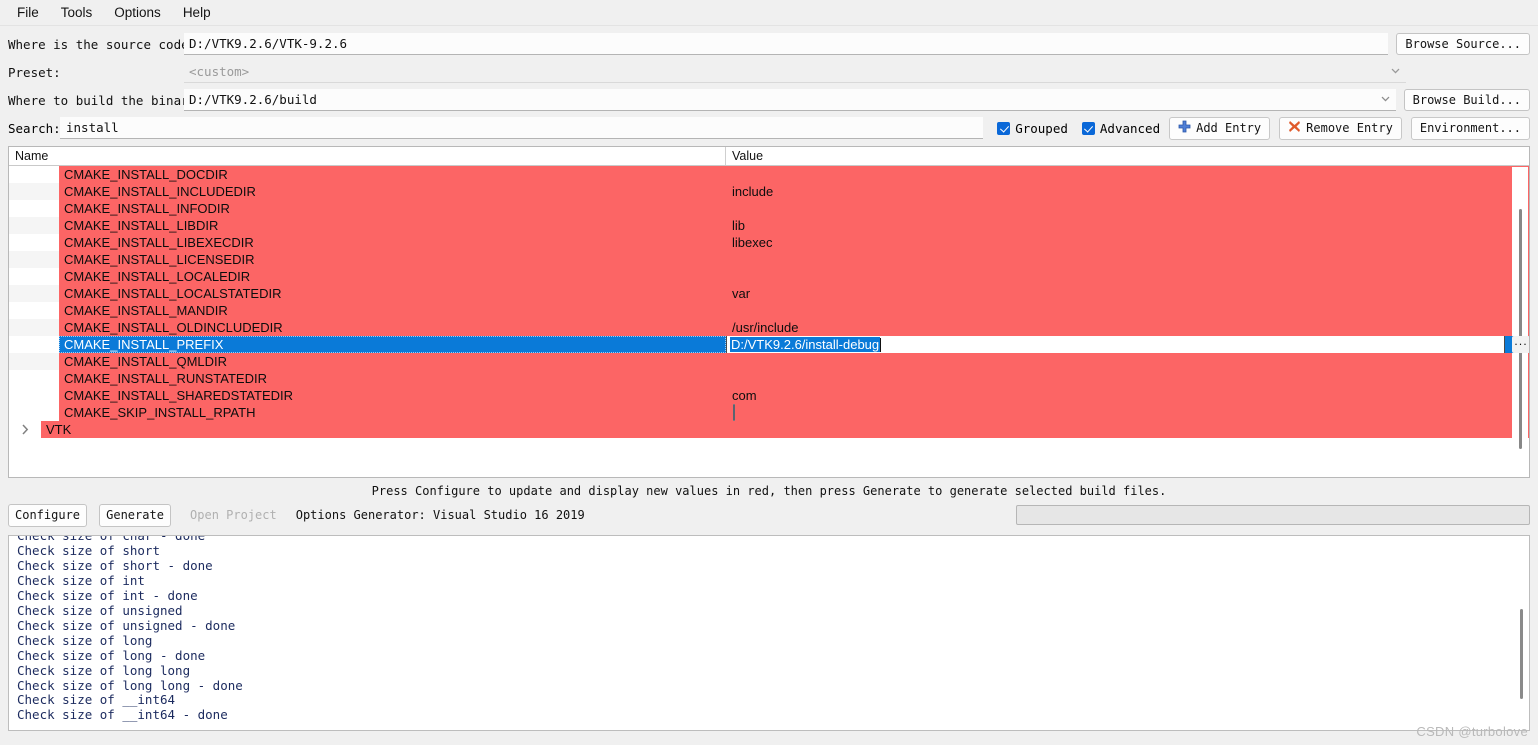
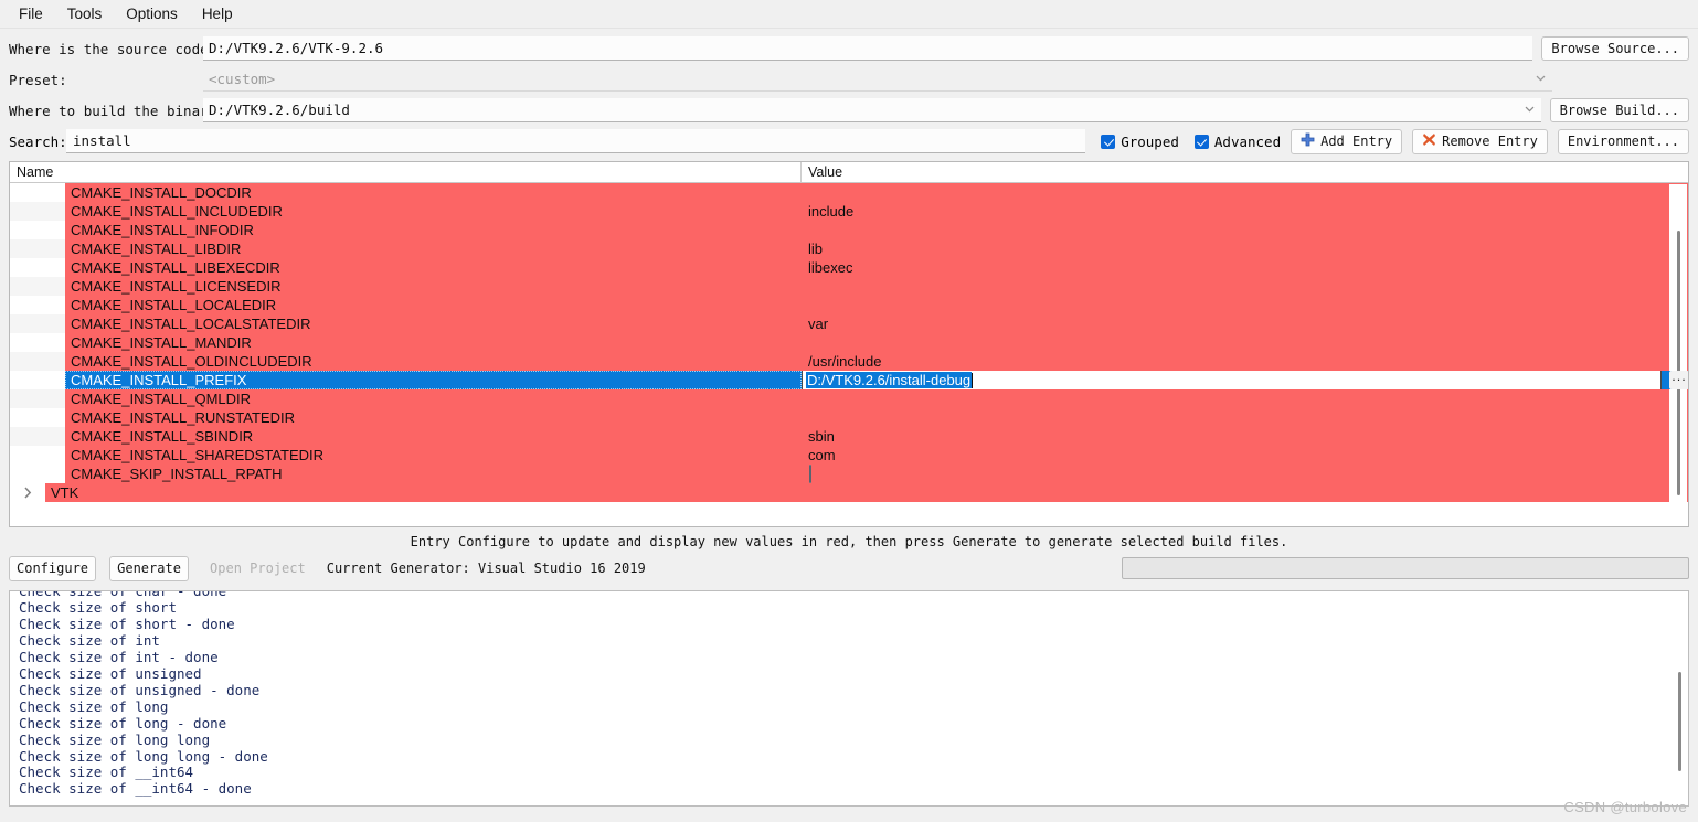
  File
  Tools
  Options
  Help
  Where is the source cod
  D:/VTK9.2.6/VTK-9.2.6
  Browse Source...
  Preset:
  <custom>
  Where to build the bina
  D:/VTK9.2.6/build
  Browse Build...
  Search:
  install
  Grouped
  Advanced
  Add Entry
  Remove Entry
  Environment...
  Name
  Value
  CMAKE_INSTALL_DOCDIR
  CMAKE_INSTALL_INCLUDEDIR
  include
  CMAKE_INSTALL_INFODIR
  CMAKE_INSTALL_LIBDIR
  lib
  CMAKE_INSTALL_LIBEXECDIR
  libexec
  CMAKE_INSTALL_LICENSEDIR
  CMAKE_INSTALL_LOCALEDIR
  CMAKE_INSTALL_LOCALSTATEDIR
  var
  CMAKE_INSTALL_MANDIR
  CMAKE_INSTALL_OLDINCLUDEDIR
  /usr/include
  CMAKE_INSTALL_PREFIX
  D:/VTK9.2.6/install-debug
  ···
  CMAKE_INSTALL_QMLDIR
  CMAKE_INSTALL_RUNSTATEDIR
+ CMAKE_INSTALL_SBINDIR
+ sbin
  CMAKE_INSTALL_SHAREDSTATEDIR
  com
  CMAKE_SKIP_INSTALL_RPATH
  VTK
- Press Configure to update and display new values in red, then press Generate to generate selected build files.
+ Entry Configure to update and display new values in red, then press Generate to generate selected build files.
  Configure
  Generate
  Open Project
- Options Generator: Visual Studio 16 2019
+ Current Generator: Visual Studio 16 2019
  Check size of char - done
  Check size of short
  Check size of short - done
  Check size of int
  Check size of int - done
  Check size of unsigned
  Check size of unsigned - done
  Check size of long
  Check size of long - done
  Check size of long long
  Check size of long long - done
  Check size of __int64
  Check size of __int64 - done
  CSDN @turbolove
